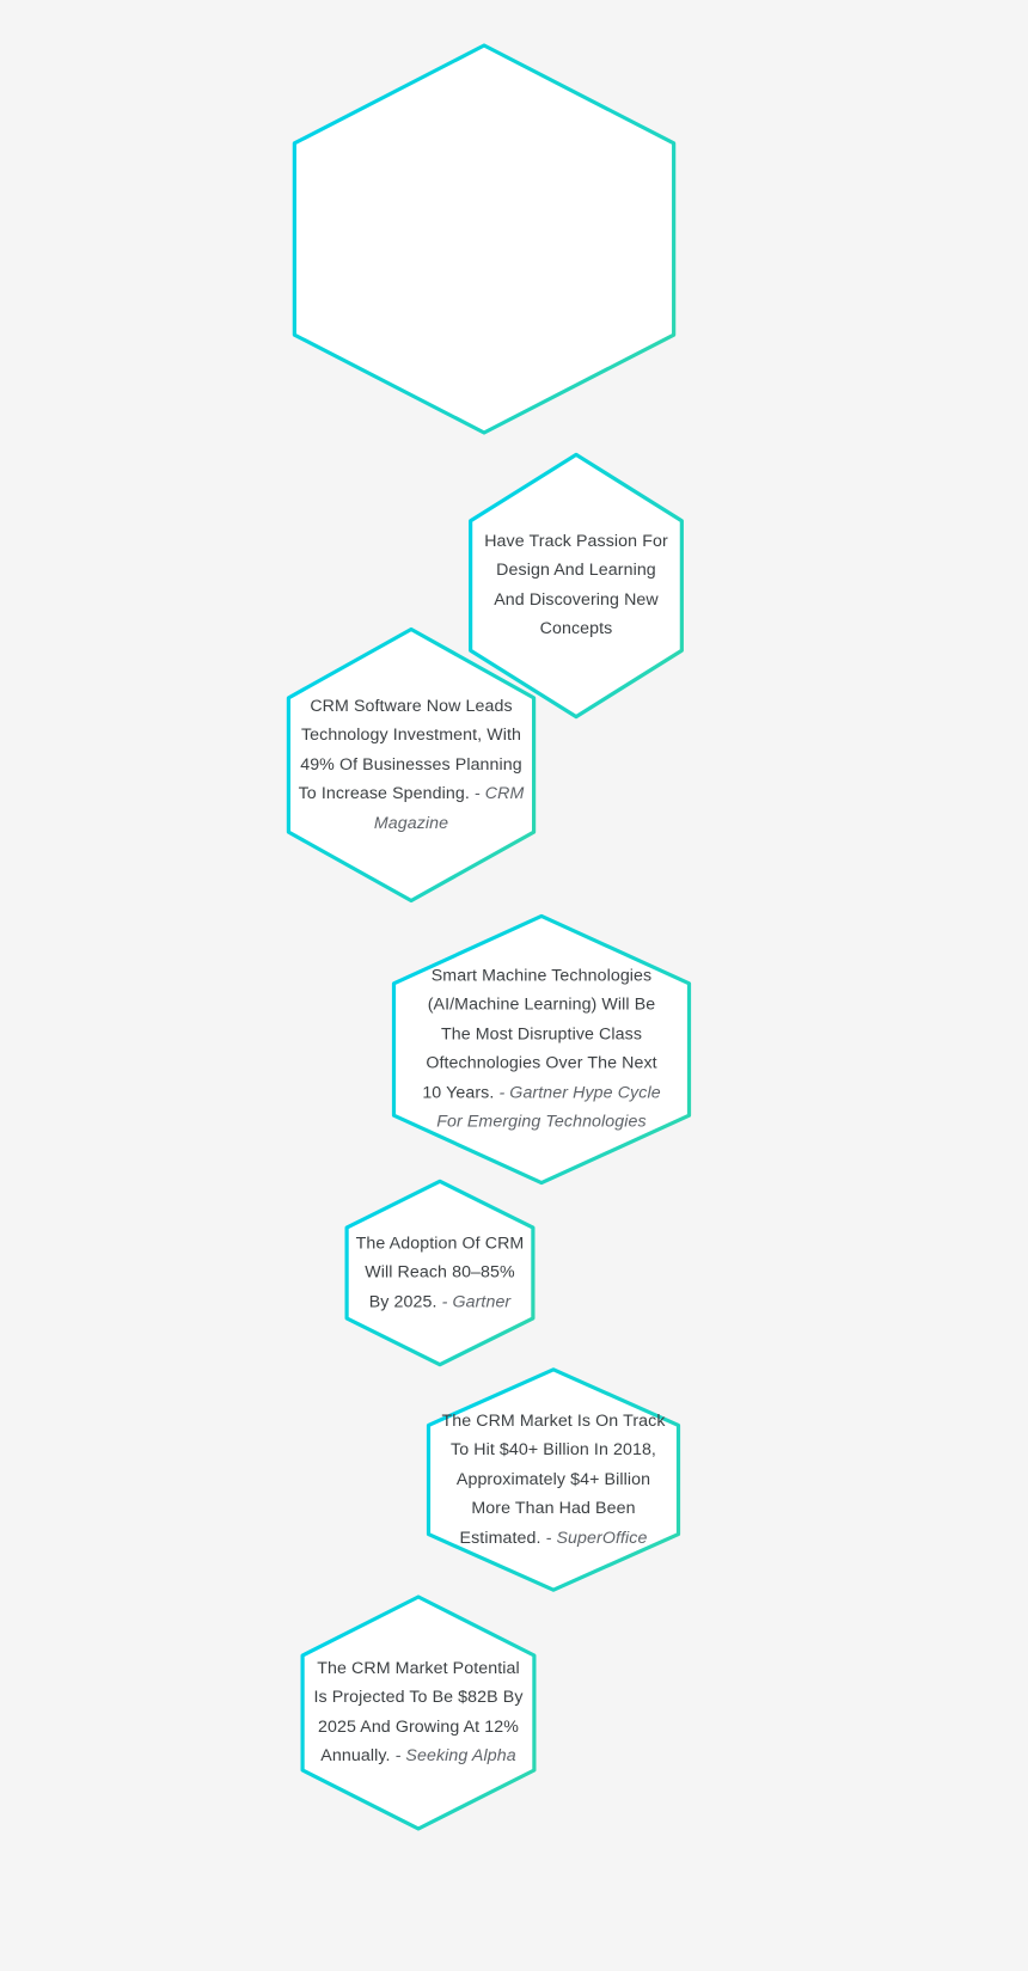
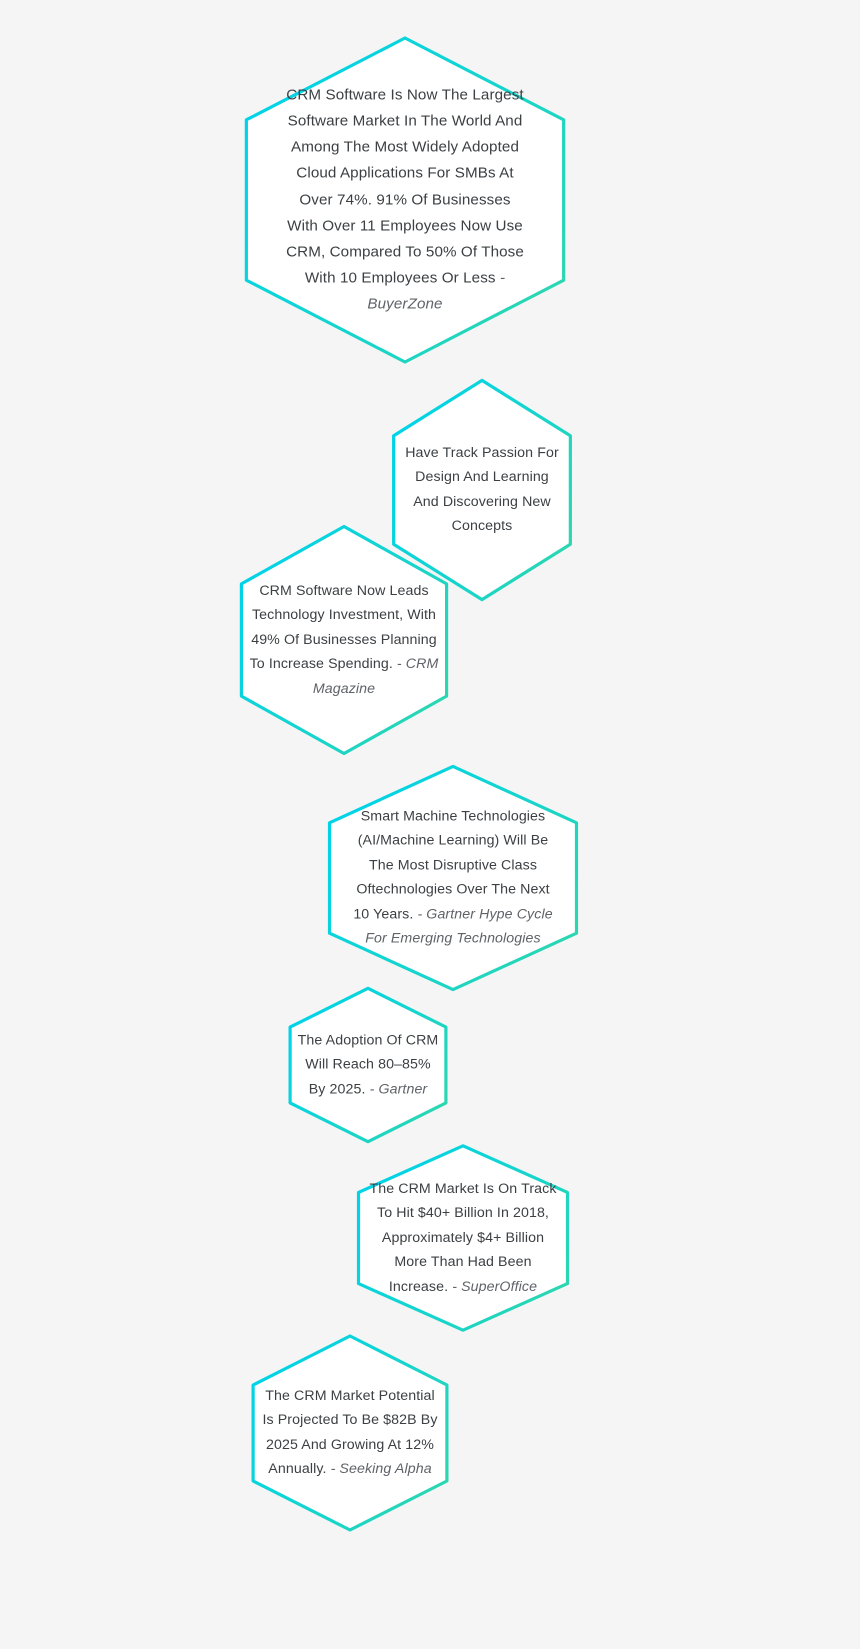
+ CRM Software Is Now The Largest Software Market In The World And Among The Most Widely Adopted Cloud Applications For SMBs At Over 74%. 91% Of Businesses With Over 11 Employees Now Use CRM, Compared To 50% Of Those With 10 Employees Or Less - BuyerZone
  Have Track Passion For Design And Learning And Discovering New Concepts
  CRM Software Now Leads Technology Investment, With 49% Of Businesses Planning To Increase Spending. - CRM Magazine
  Smart Machine Technologies (AI/Machine Learning) Will Be The Most Disruptive Class Oftechnologies Over The Next 10 Years. - Gartner Hype Cycle For Emerging Technologies
  The Adoption Of CRM Will Reach 80–85% By 2025. - Gartner
- The CRM Market Is On Track To Hit $40+ Billion In 2018, Approximately $4+ Billion More Than Had Been Estimated. - SuperOffice
+ The CRM Market Is On Track To Hit $40+ Billion In 2018, Approximately $4+ Billion More Than Had Been Increase. - SuperOffice
  The CRM Market Potential Is Projected To Be $82B By 2025 And Growing At 12% Annually. - Seeking Alpha
